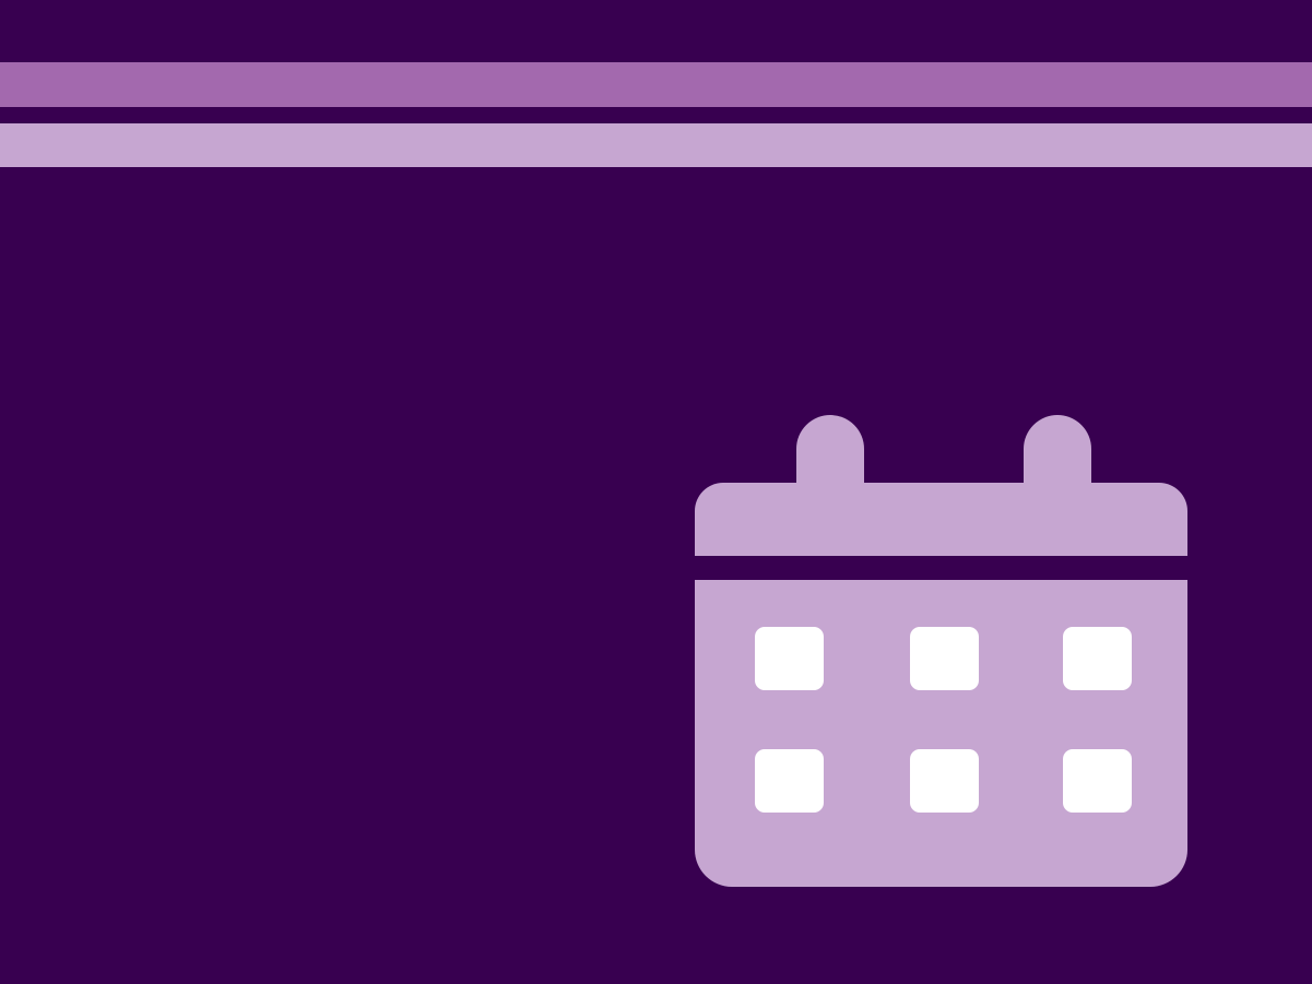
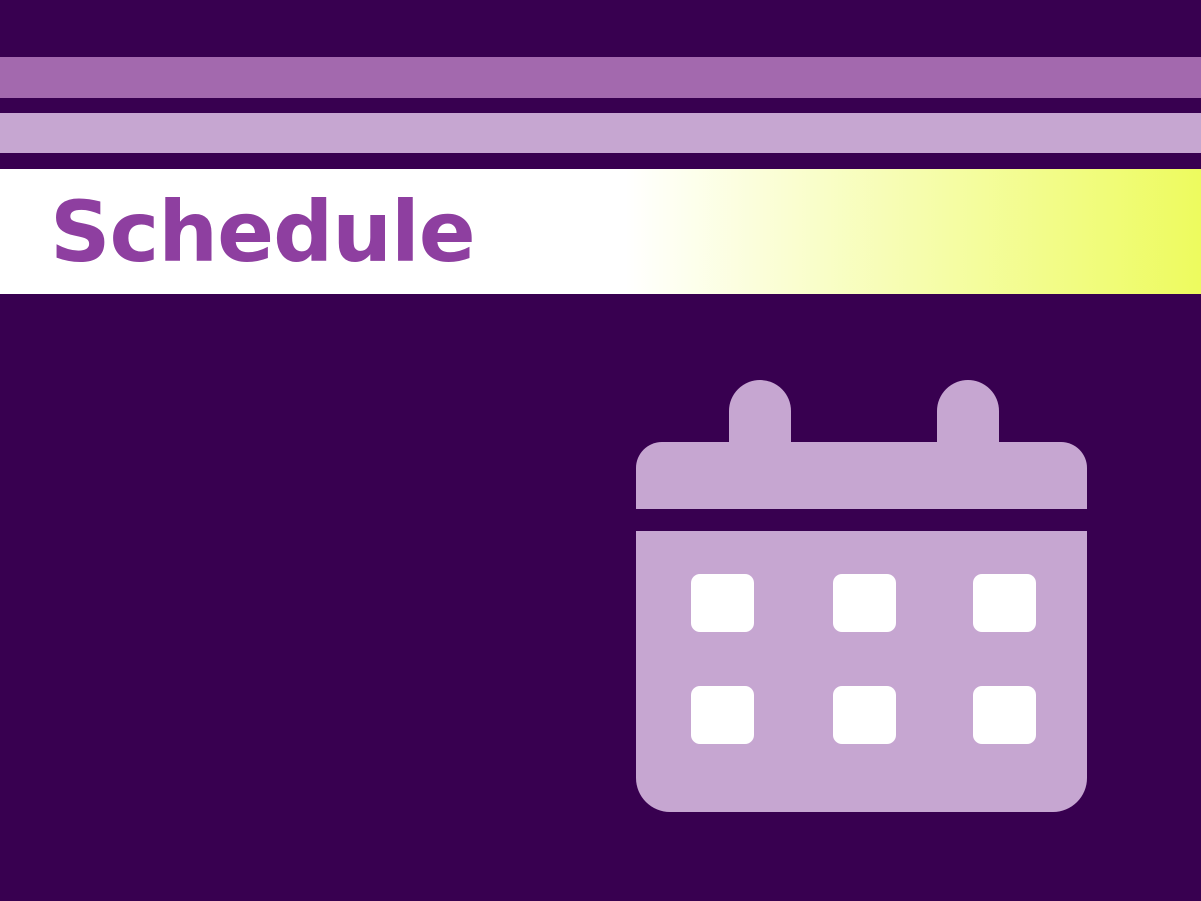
+ Schedule
